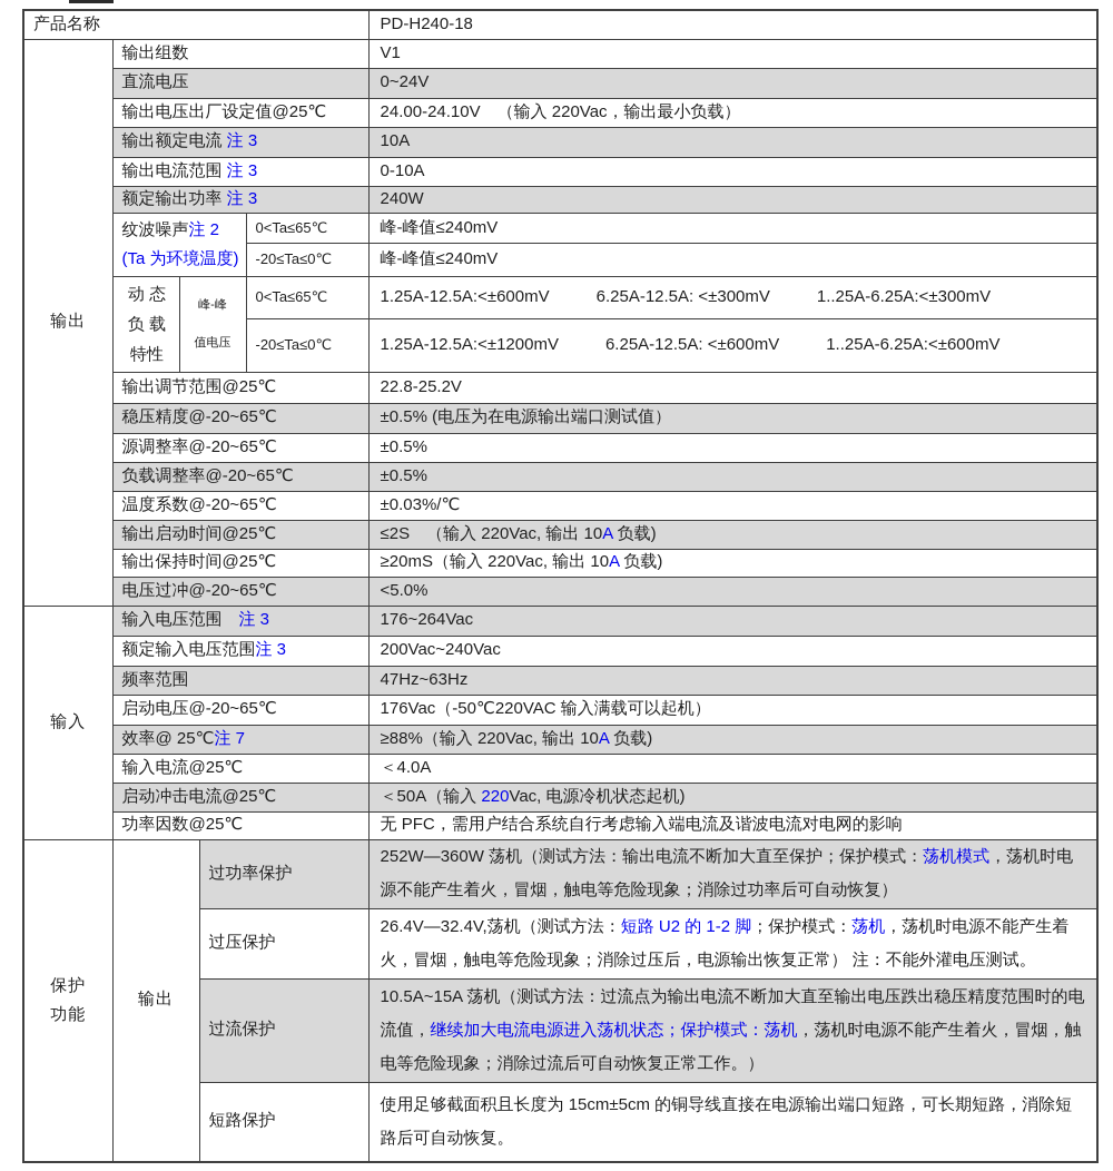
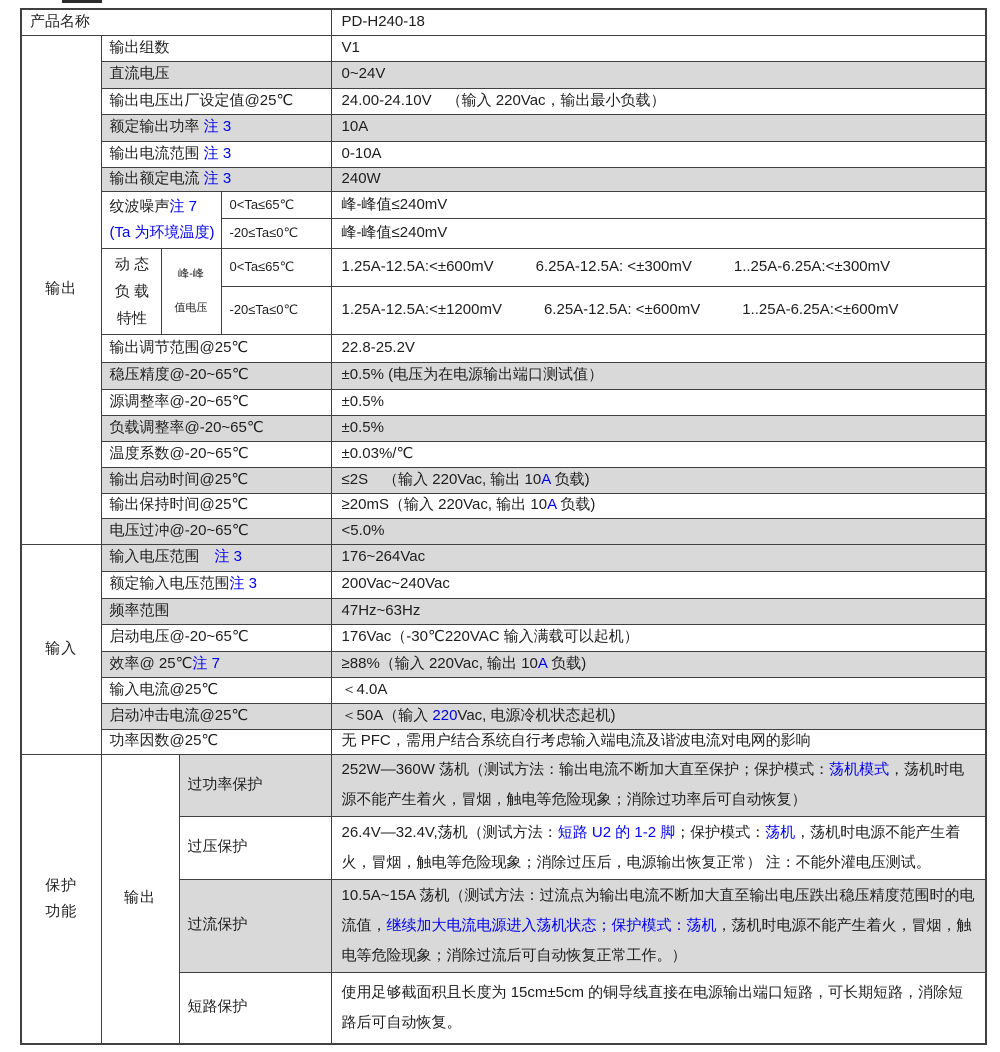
  产品名称	PD-H240-18
  输出	输出组数	V1
  直流电压	0~24V
  输出电压出厂设定值@25℃	24.00-24.10V （输入 220Vac，输出最小负载）
- 输出额定电流 注 3	10A
+ 额定输出功率 注 3	10A
  输出电流范围 注 3	0-10A
- 额定输出功率 注 3	240W
+ 输出额定电流 注 3	240W
- 纹波噪声注 2 (Ta 为环境温度)	0<Ta≤65℃	峰-峰值≤240mV
+ 纹波噪声注 7 (Ta 为环境温度)	0<Ta≤65℃	峰-峰值≤240mV
  -20≤Ta≤0℃	峰-峰值≤240mV
  动 态负 载特性	峰-峰值电压	0<Ta≤65℃	1.25A-12.5A:<±600mV 6.25A-12.5A: <±300mV 1..25A-6.25A:<±300mV
  -20≤Ta≤0℃	1.25A-12.5A:<±1200mV 6.25A-12.5A: <±600mV 1..25A-6.25A:<±600mV
  输出调节范围@25℃	22.8-25.2V
  稳压精度@-20~65℃	±0.5% (电压为在电源输出端口测试值）
  源调整率@-20~65℃	±0.5%
  负载调整率@-20~65℃	±0.5%
  温度系数@-20~65℃	±0.03%/℃
  输出启动时间@25℃	≤2S （输入 220Vac, 输出 10A 负载)
  输出保持时间@25℃	≥20mS（输入 220Vac, 输出 10A 负载)
  电压过冲@-20~65℃	<5.0%
  输入	输入电压范围 注 3	176~264Vac
  额定输入电压范围注 3	200Vac~240Vac
  频率范围	47Hz~63Hz
- 启动电压@-20~65℃	176Vac（-50℃220VAC 输入满载可以起机）
+ 启动电压@-20~65℃	176Vac（-30℃220VAC 输入满载可以起机）
  效率@ 25℃注 7	≥88%（输入 220Vac, 输出 10A 负载)
  输入电流@25℃	＜4.0A
  启动冲击电流@25℃	＜50A（输入 220Vac, 电源冷机状态起机)
  功率因数@25℃	无 PFC，需用户结合系统自行考虑输入端电流及谐波电流对电网的影响
  保护功能	输出	过功率保护	252W—360W 荡机（测试方法：输出电流不断加大直至保护；保护模式：荡机模式，荡机时电源不能产生着火，冒烟，触电等危险现象；消除过功率后可自动恢复）
  过压保护	26.4V—32.4V,荡机（测试方法：短路 U2 的 1-2 脚；保护模式：荡机，荡机时电源不能产生着火，冒烟，触电等危险现象；消除过压后，电源输出恢复正常） 注：不能外灌电压测试。
  过流保护	10.5A~15A 荡机（测试方法：过流点为输出电流不断加大直至输出电压跌出稳压精度范围时的电流值，继续加大电流电源进入荡机状态；保护模式：荡机，荡机时电源不能产生着火，冒烟，触电等危险现象；消除过流后可自动恢复正常工作。）
  短路保护	使用足够截面积且长度为 15cm±5cm 的铜导线直接在电源输出端口短路，可长期短路，消除短路后可自动恢复。
